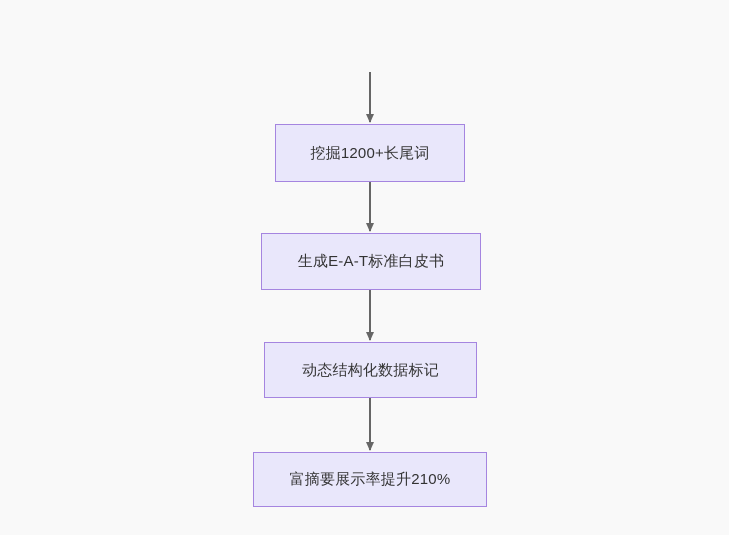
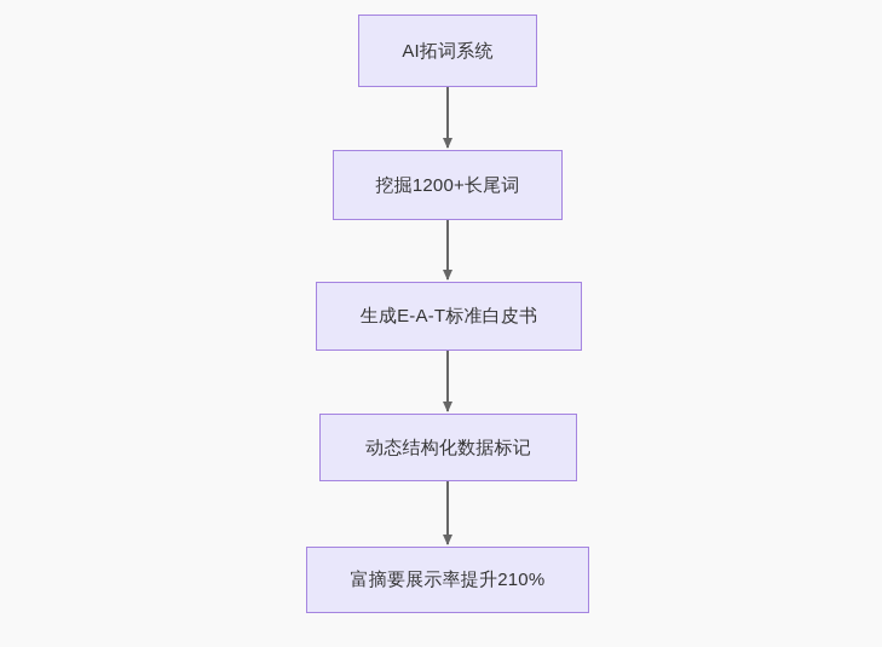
+ AI拓词系统
  挖掘1200+长尾词
  生成E-A-T标准白皮书
  动态结构化数据标记
  富摘要展示率提升210%
